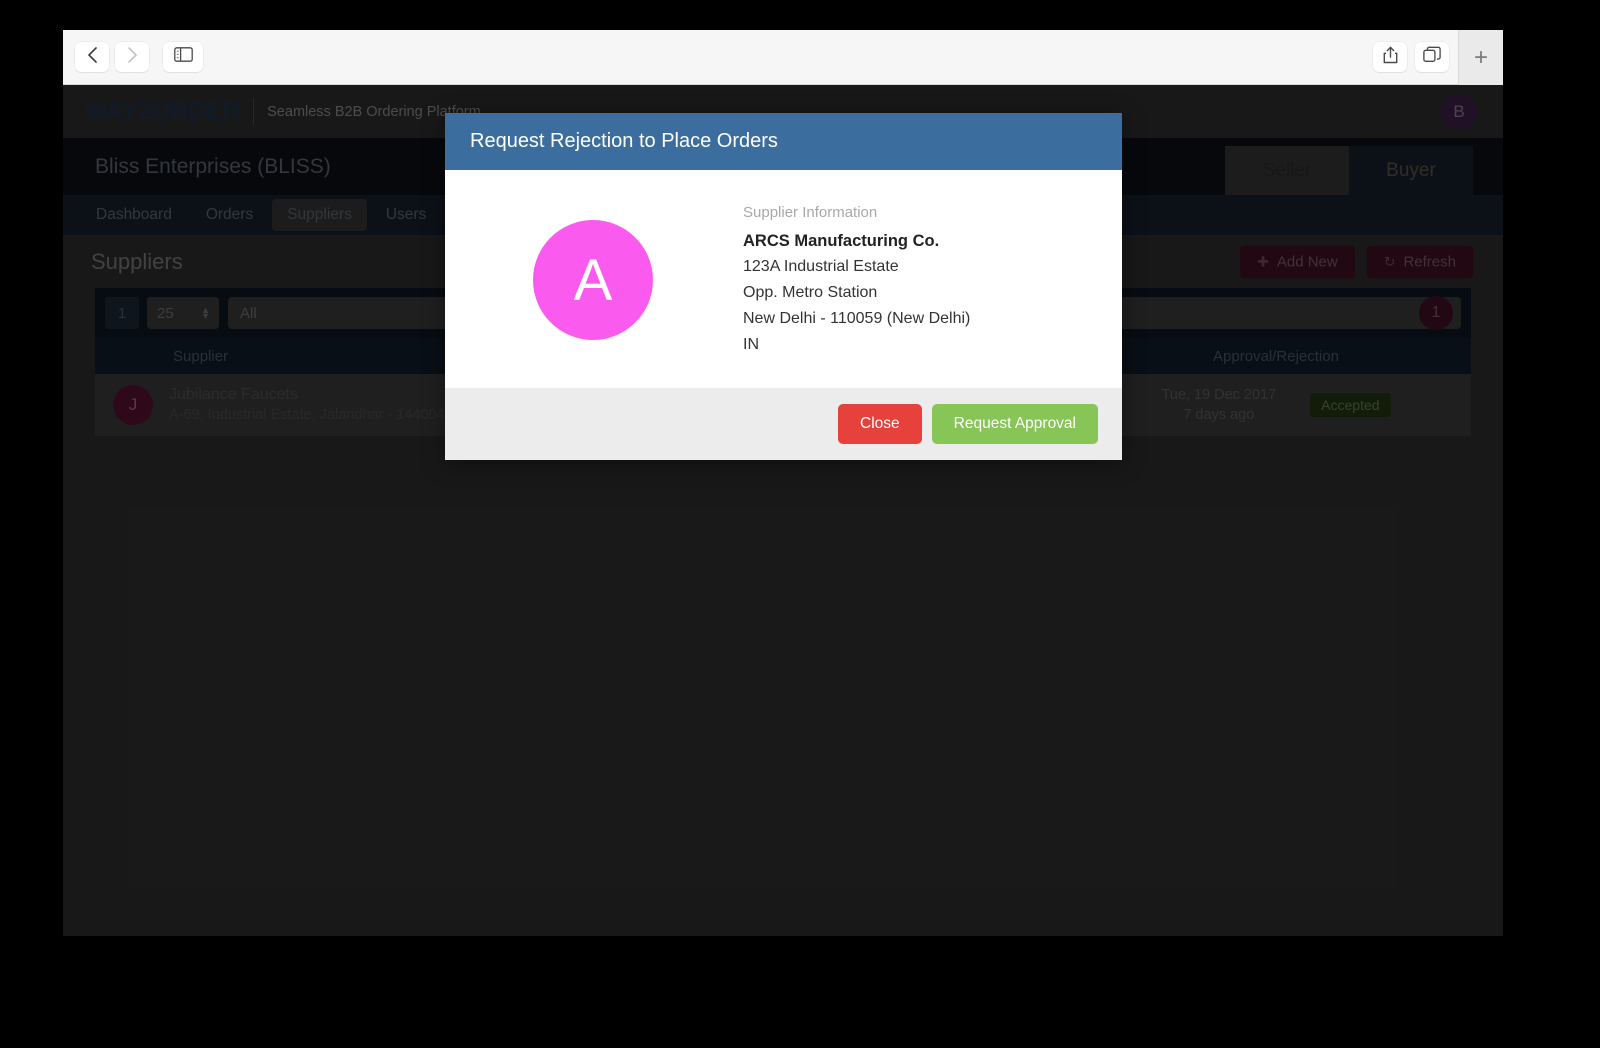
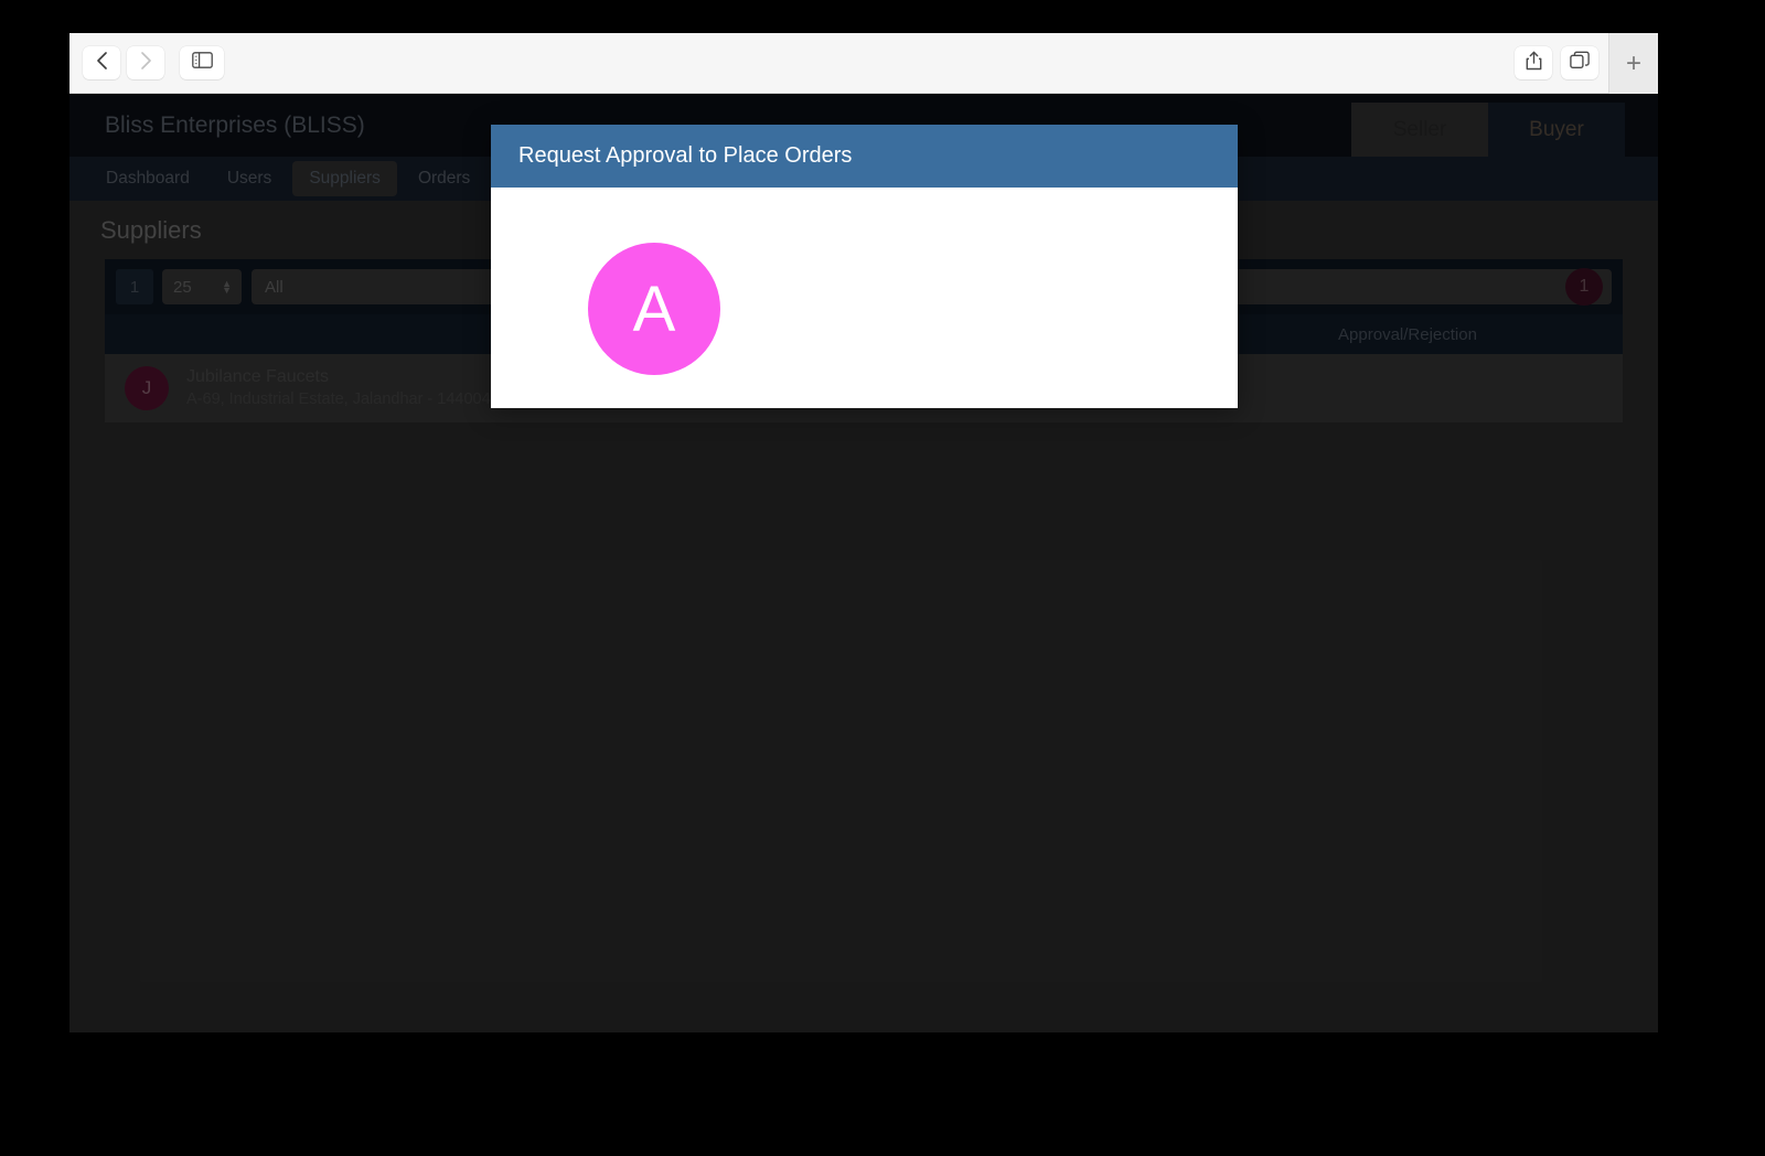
  +
- Seamless B2B Ordering Platform
- B
  Bliss Enterprises (BLISS)
  Buyer
  Dashboard
- Orders
+ Users
  Suppliers
- Users
+ Orders
  Suppliers
- ✚
- Add New
- ↻
- Refresh
  1
  25
  ▲
  ▼
  All
  1
- Supplier
  Approval/Rejection
  J
- Accepted
- Request Rejection to Place Orders
+ Request Approval to Place Orders
  A
- Supplier Information
- ARCS Manufacturing Co.
- 123A Industrial Estate
- Opp. Metro Station
- New Delhi - 110059 (New Delhi)
- IN
- Close
- Request Approval
